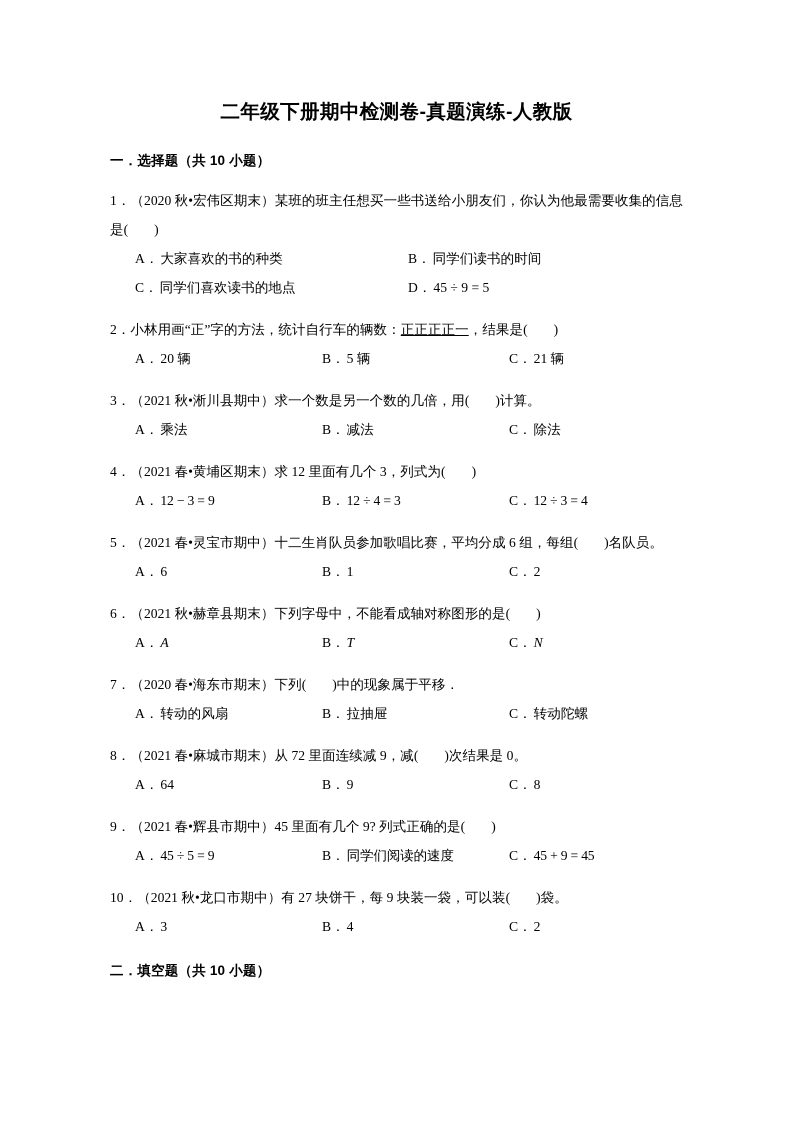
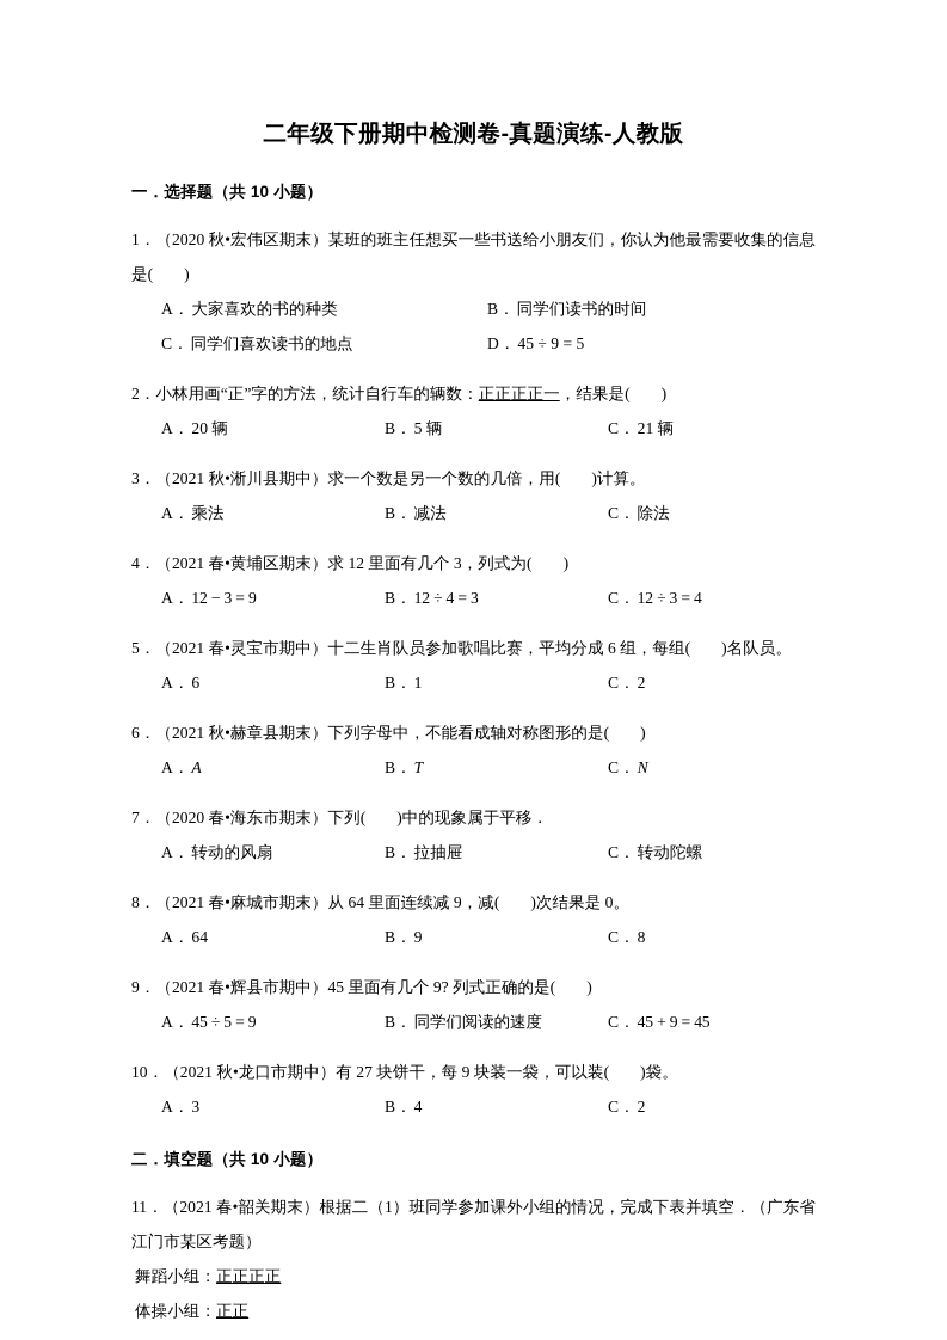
  二年级下册期中检测卷-真题演练-人教版
  一．选择题（共 10 小题）
  1．（2020 秋•宏伟区期末）某班的班主任想买一些书送给小朋友们，你认为他最需要收集的信息是( )
  A． 大家喜欢的书的种类
  B． 同学们读书的时间
  C． 同学们喜欢读书的地点
  D． 45 ÷ 9 = 5
  2．小林用画“正”字的方法，统计自行车的辆数：正正正正一，结果是( )
  A． 20 辆
  B． 5 辆
  C． 21 辆
  3．（2021 秋•淅川县期中）求一个数是另一个数的几倍，用( )计算。
  A． 乘法
  B． 减法
  C． 除法
  4．（2021 春•黄埔区期末）求 12 里面有几个 3，列式为( )
  A． 12 − 3 = 9
  B． 12 ÷ 4 = 3
  C． 12 ÷ 3 = 4
  5．（2021 春•灵宝市期中）十二生肖队员参加歌唱比赛，平均分成 6 组，每组( )名队员。
  A． 6
  B． 1
  C． 2
  6．（2021 秋•赫章县期末）下列字母中，不能看成轴对称图形的是( )
  A． A
  B． T
  C． N
  7．（2020 春•海东市期末）下列( )中的现象属于平移．
  A． 转动的风扇
  B． 拉抽屉
  C． 转动陀螺
- 8．（2021 春•麻城市期末）从 72 里面连续减 9，减( )次结果是 0。
+ 8．（2021 春•麻城市期末）从 64 里面连续减 9，减( )次结果是 0。
  A． 64
  B． 9
  C． 8
  9．（2021 春•辉县市期中）45 里面有几个 9? 列式正确的是( )
  A． 45 ÷ 5 = 9
  B． 同学们阅读的速度
  C． 45 + 9 = 45
  10．（2021 秋•龙口市期中）有 27 块饼干，每 9 块装一袋，可以装( )袋。
  A． 3
  B． 4
  C． 2
  二．填空题（共 10 小题）
+ 11．（2021 春•韶关期末）根据二（1）班同学参加课外小组的情况，完成下表并填空．（广东省江门市某区考题）
+ 舞蹈小组：正正正正
+ 体操小组：正正
